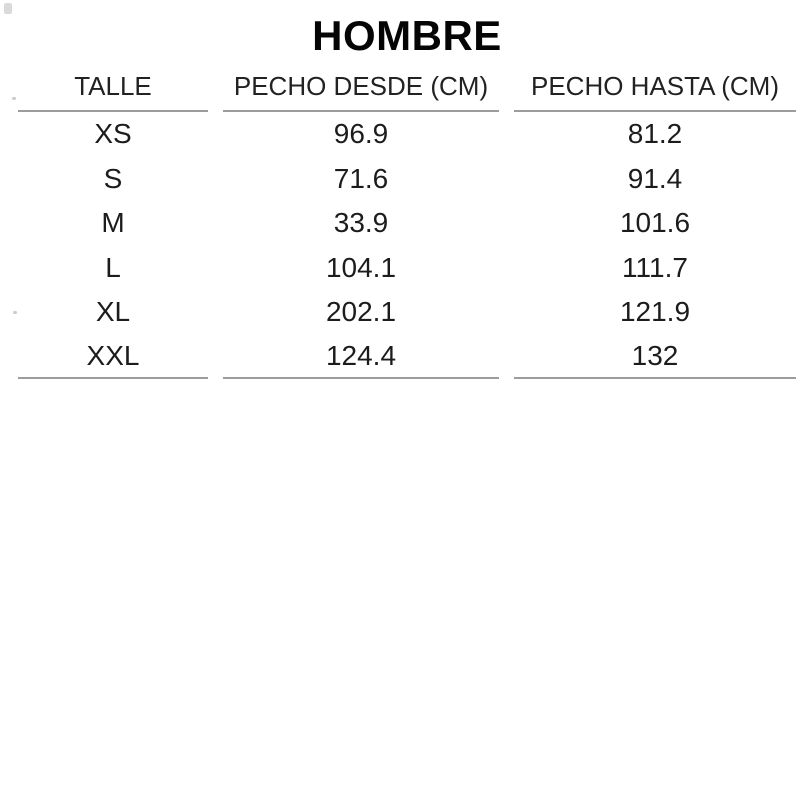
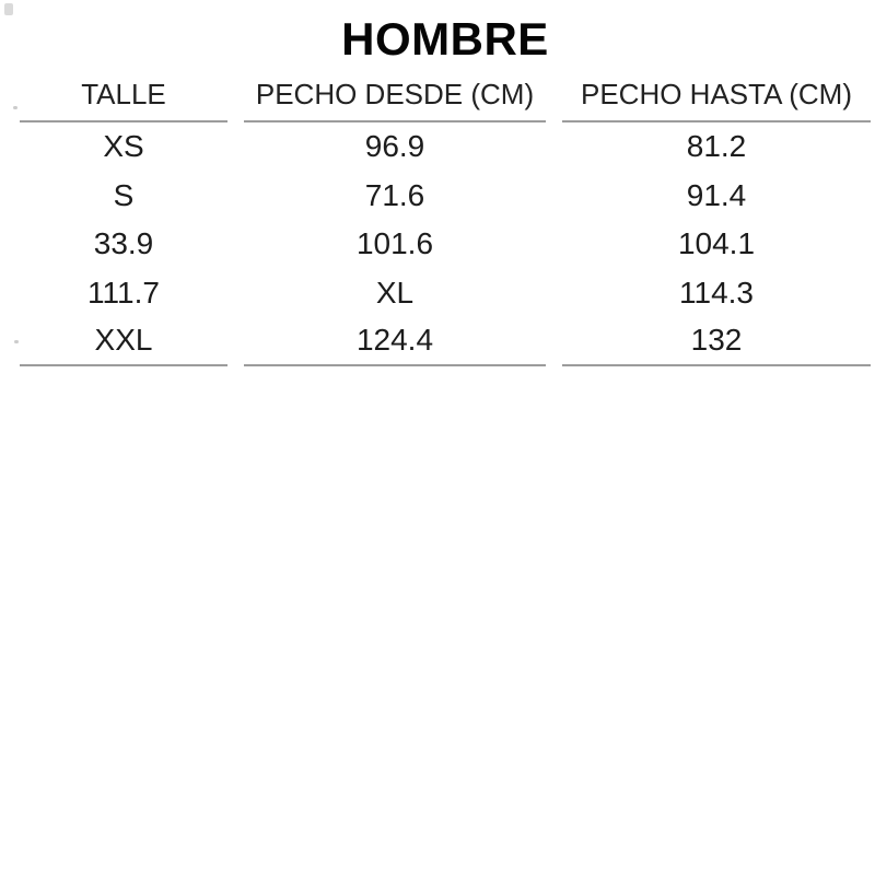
  HOMBRE
  TALLE
  PECHO DESDE (CM)
  PECHO HASTA (CM)
  XS
  96.9
  81.2
  S
  71.6
  91.4
- M
  33.9
  101.6
- L
  104.1
  111.7
  XL
- 202.1
+ 114.3
- 121.9
  XXL
  124.4
  132
